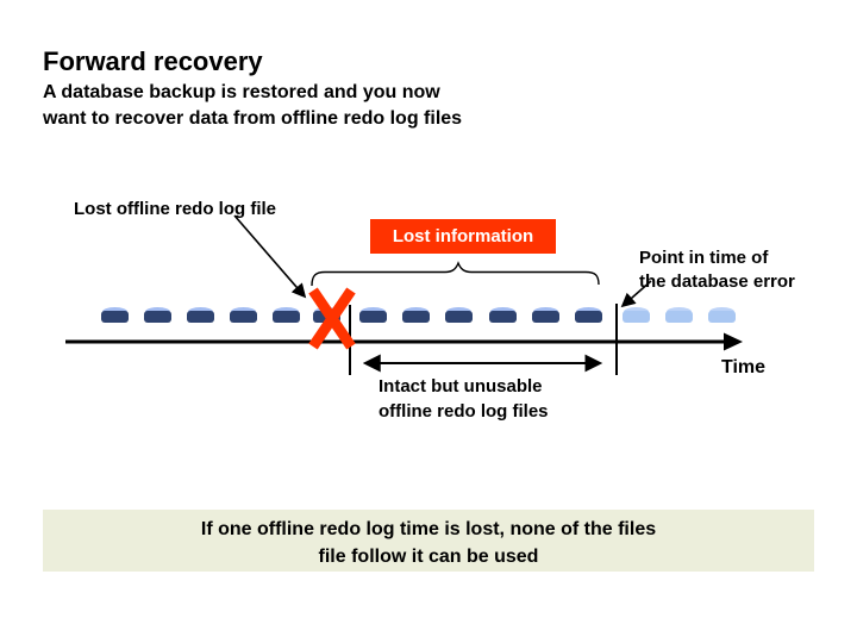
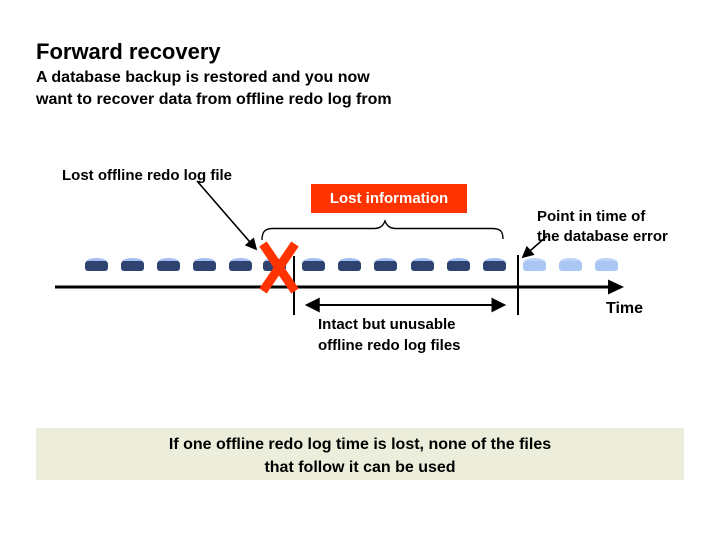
  Forward recovery
  A database backup is restored and you now
- want to recover data from offline redo log files
+ want to recover data from offline redo log from
  Lost offline redo log file
  Lost information
  Point in time of
  te database error
  Intact but unusable
  offline redo log files
  Time
  If one offline redo log time is lost, none of the files
- file follow it can be used
+ that follow it can be used
